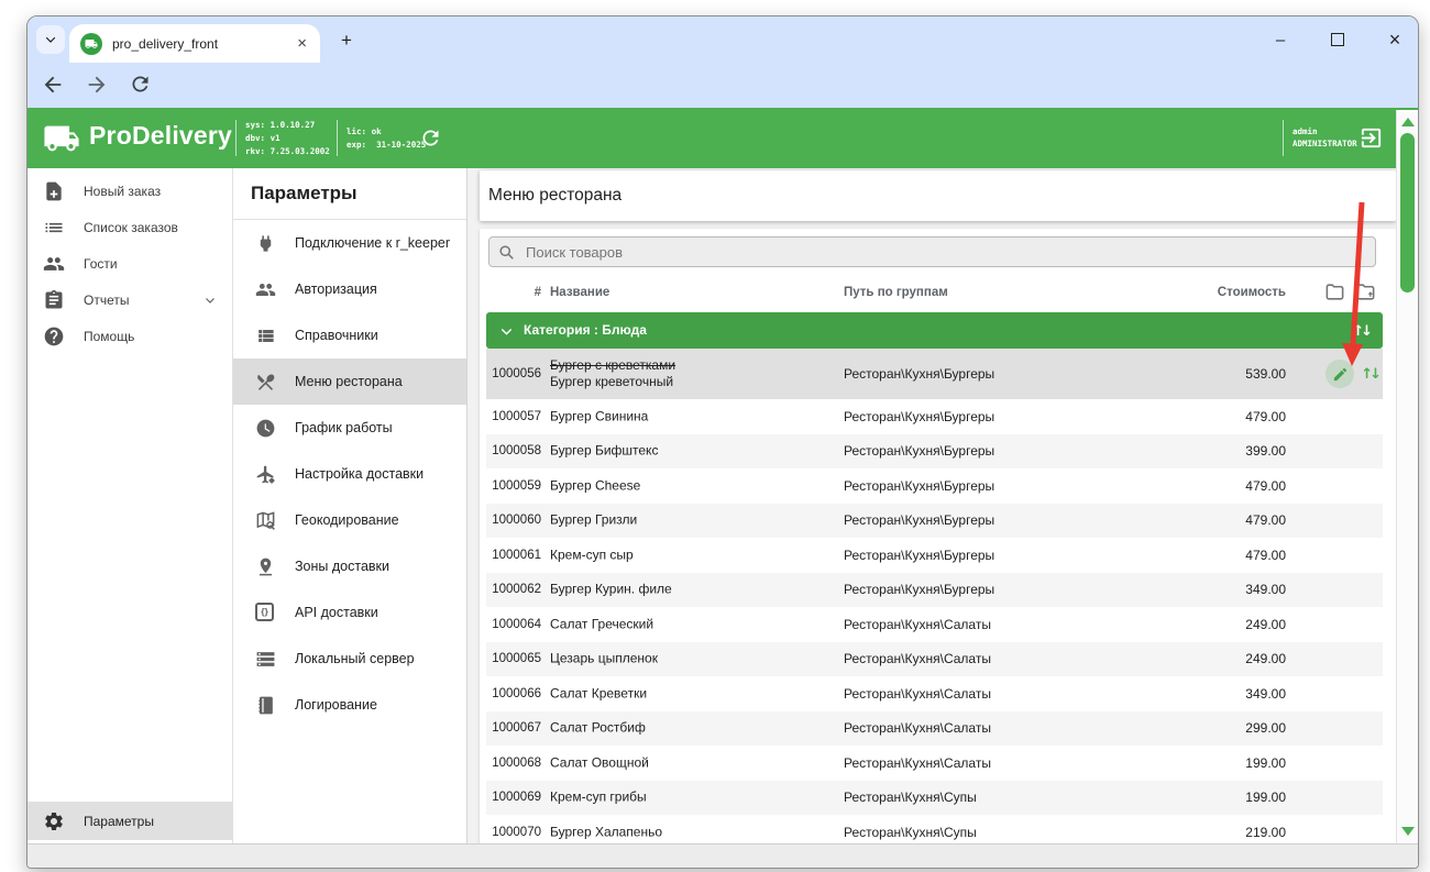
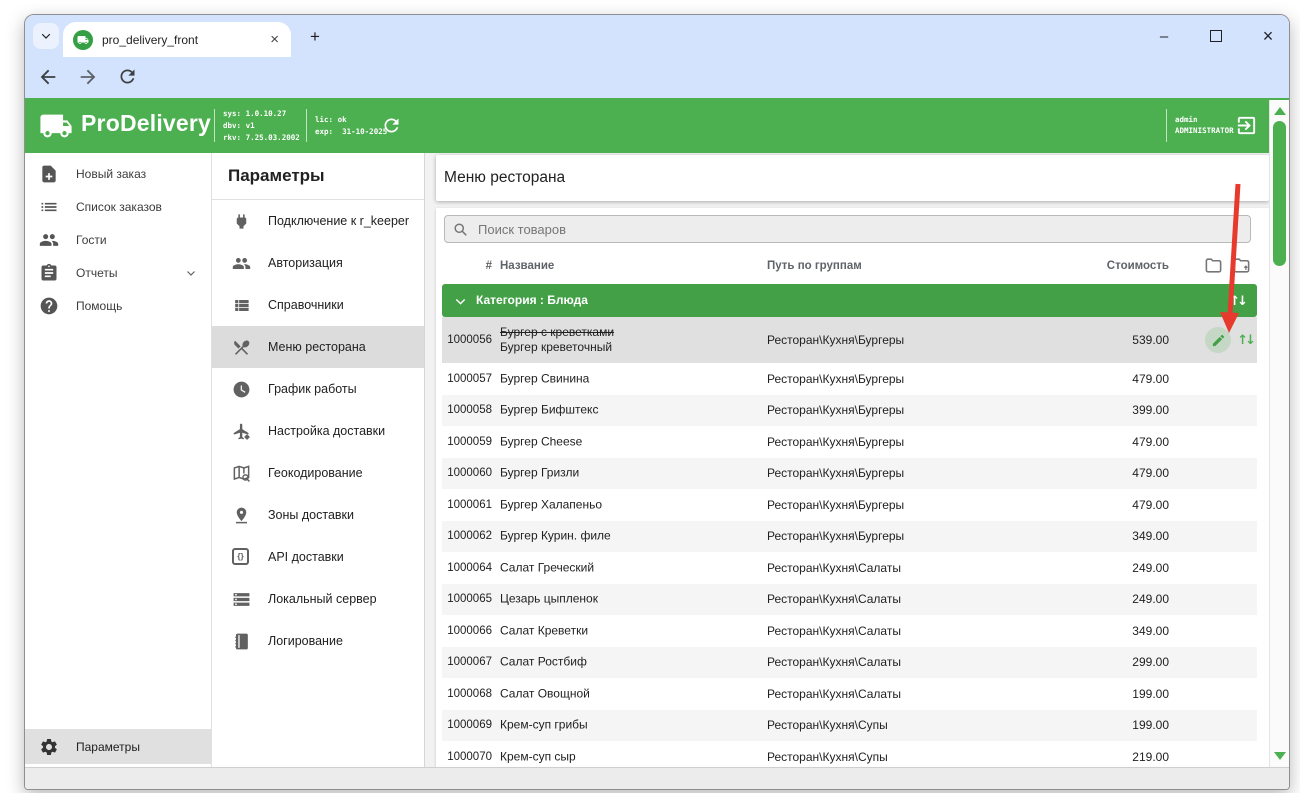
  pro_delivery_front
  ×
  +
  –
  ×
  ProDelivery
  sys: 1.0.10.27
  dbv: v1
  rkv: 7.25.03.2002
  lic: ok
  exp: 31-10-2025
  admin
  ADMINISTRATOR
  Новый заказ
  Список заказов
  Гости
  Отчеты
  Помощь
  Параметры
  Параметры
  Подключение к r_keeper
  Авторизация
  Справочники
  Меню ресторана
  График работы
  Настройка доставки
  Геокодирование
  Зоны доставки
  API доставки
  Локальный сервер
  Логирование
  Меню ресторана
  Поиск товаров
  #
  Название
  Путь по группам
  Стоимость
  Категория : Блюда
  1000056
  Бургер с креветками
  Бургер креветочный
  Ресторан\Кухня\Бургеры
  539.00
  1000057
  Бургер Свинина
  Ресторан\Кухня\Бургеры
  479.00
  1000058
  Бургер Бифштекс
  Ресторан\Кухня\Бургеры
  399.00
  1000059
  Бургер Cheese
  Ресторан\Кухня\Бургеры
  479.00
  1000060
  Бургер Гризли
  Ресторан\Кухня\Бургеры
  479.00
  1000061
- Крем-суп сыр
+ Бургер Халапеньо
  Ресторан\Кухня\Бургеры
  479.00
  1000062
  Бургер Курин. филе
  Ресторан\Кухня\Бургеры
  349.00
  1000064
  Салат Греческий
  Ресторан\Кухня\Салаты
  249.00
  1000065
  Цезарь цыпленок
  Ресторан\Кухня\Салаты
  249.00
  1000066
  Салат Креветки
  Ресторан\Кухня\Салаты
  349.00
  1000067
  Салат Ростбиф
  Ресторан\Кухня\Салаты
  299.00
  1000068
  Салат Овощной
  Ресторан\Кухня\Салаты
  199.00
  1000069
  Крем-суп грибы
  Ресторан\Кухня\Супы
  199.00
  1000070
- Бургер Халапеньо
+ Крем-суп сыр
  Ресторан\Кухня\Супы
  219.00
